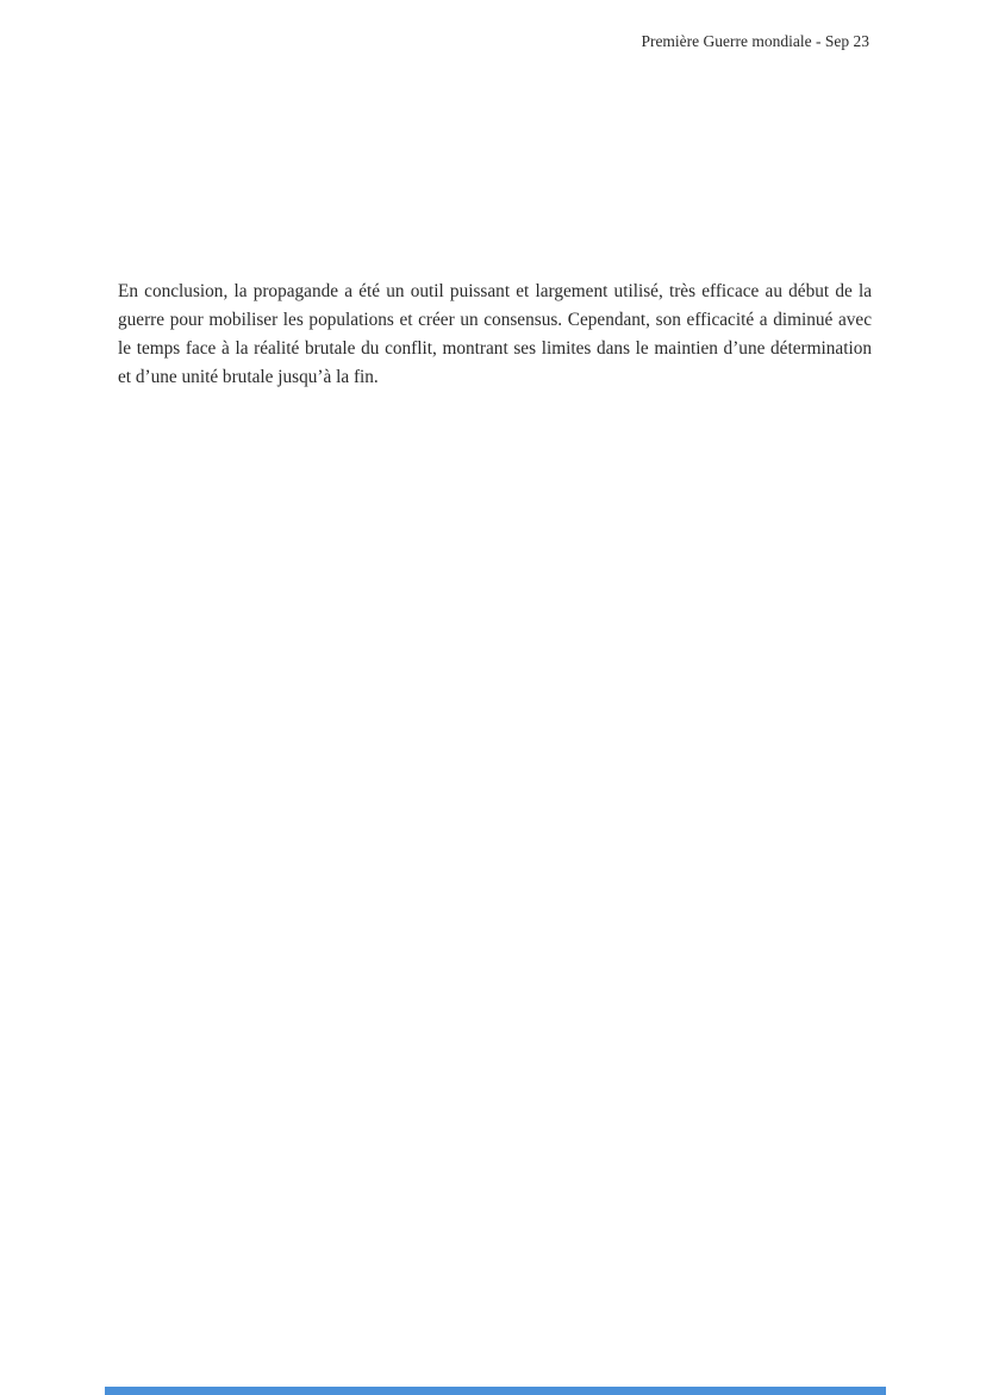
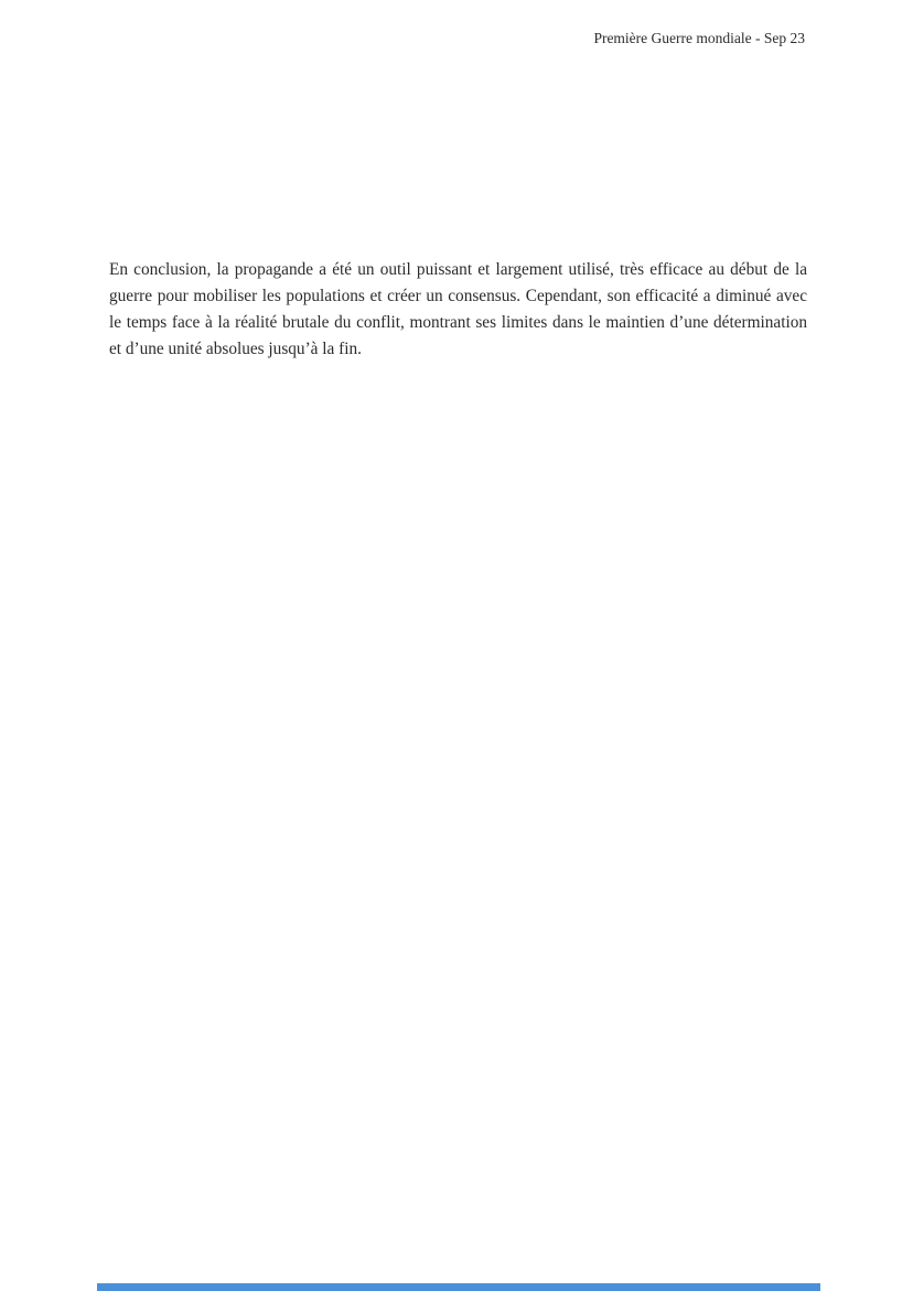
  Première Guerre mondiale - Sep 23
- En conclusion, la propagande a été un outil puissant et largement utilisé, très efficace au début de la guerre pour mobiliser les populations et créer un consensus. Cependant, son efficacité a diminué avec le temps face à la réalité brutale du conflit, montrant ses limites dans le maintien d’une détermination et d’une unité brutale jusqu’à la fin.
+ En conclusion, la propagande a été un outil puissant et largement utilisé, très efficace au début de la guerre pour mobiliser les populations et créer un consensus. Cependant, son efficacité a diminué avec le temps face à la réalité brutale du conflit, montrant ses limites dans le maintien d’une détermination et d’une unité absolues jusqu’à la fin.
